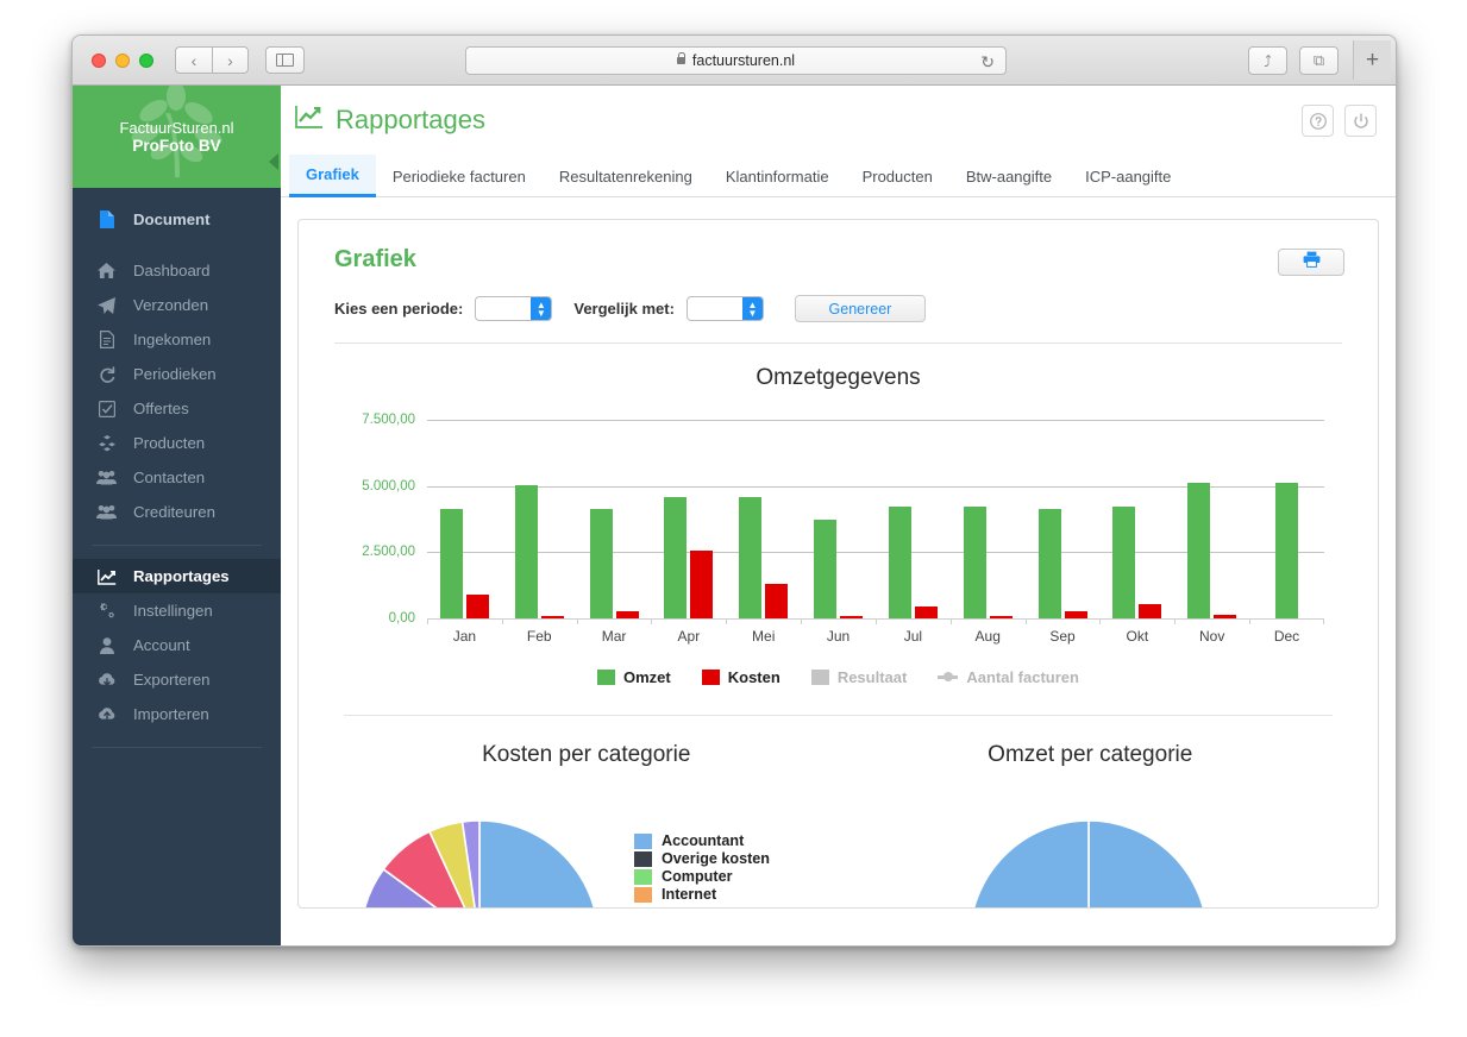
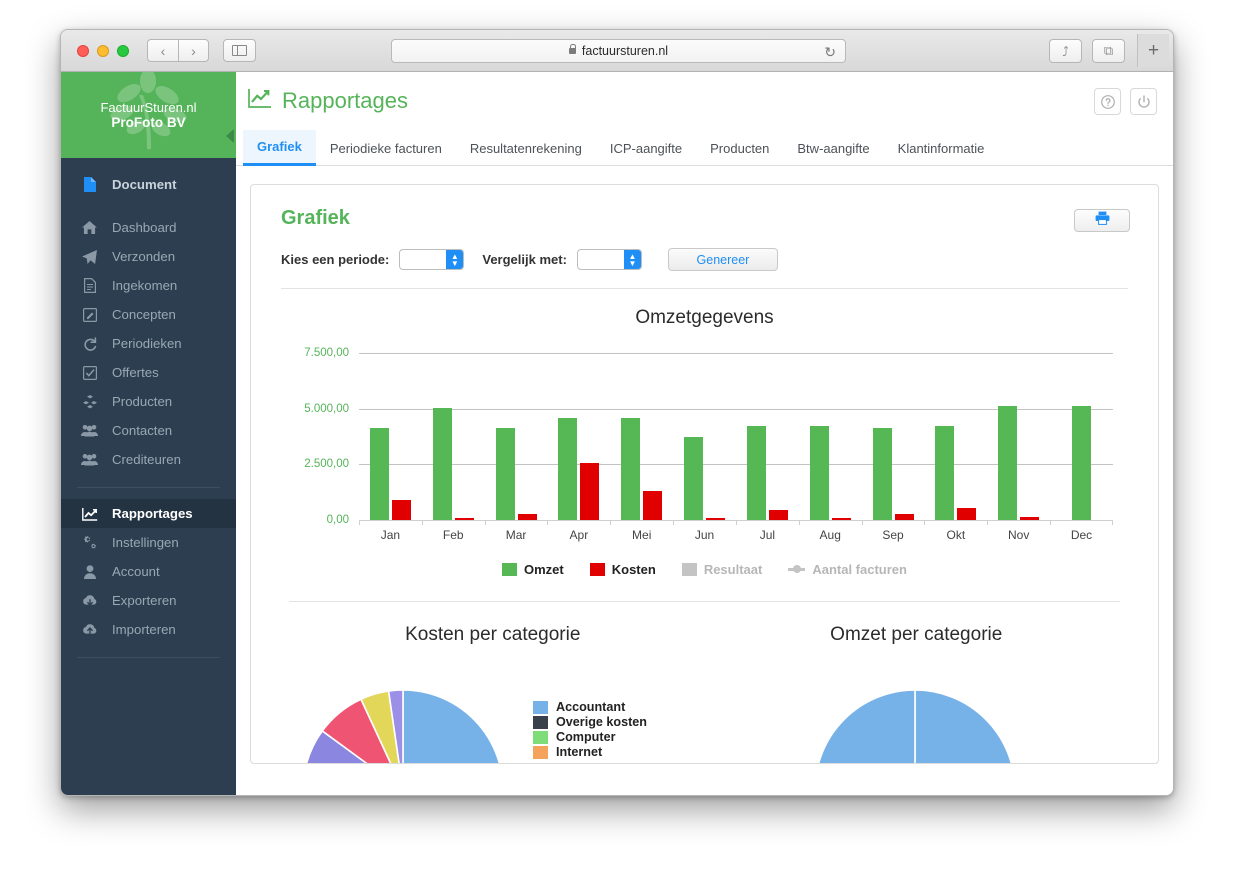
  ‹
  ›
  factuursturen.nl
  ↻
  ⤴
  ⧉
  +
  FactuurSturen.nl
  ProFoto BV
  Document
  Dashboard
  Verzonden
  Ingekomen
+ Concepten
  Periodieken
  Offertes
  Producten
  Contacten
  Crediteuren
  Rapportages
  Instellingen
  Account
  Exporteren
  Importeren
  Rapportages
  Grafiek
  Periodieke facturen
  Resultatenrekening
- Klantinformatie
+ ICP-aangifte
  Producten
  Btw-aangifte
- ICP-aangifte
+ Klantinformatie
  Grafiek
  Kies een periode:
  ▲
  ▼
  Vergelijk met:
  ▲
  ▼
  Genereer
  Omzetgegevens
  7.500,00
  5.000,00
  2.500,00
  0,00
  Jan
  Feb
  Mar
  Apr
  Mei
  Jun
  Jul
  Aug
  Sep
  Okt
  Nov
  Dec
  Omzet
  Kosten
  Resultaat
  Aantal facturen
  Kosten per categorie
  Accountant
  Overige kosten
  Computer
  Internet
  Omzet per categorie
